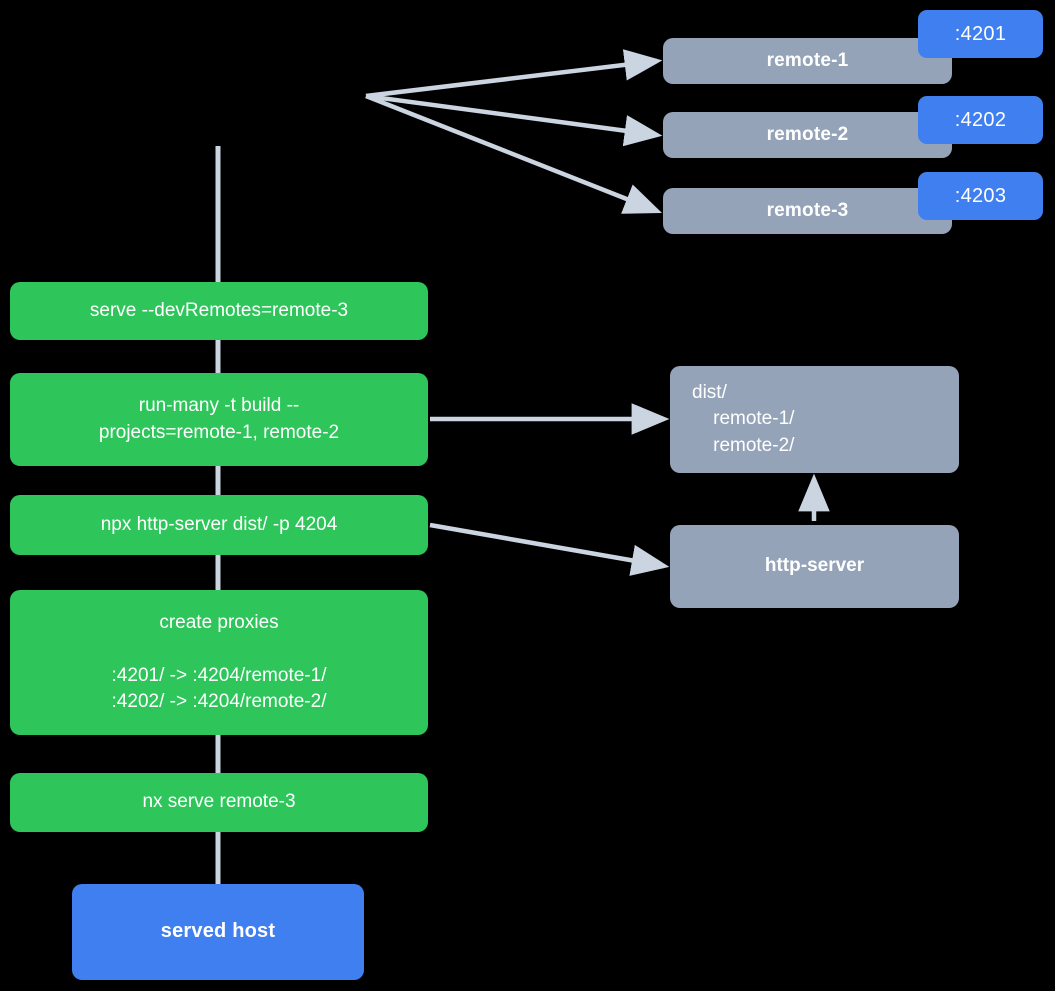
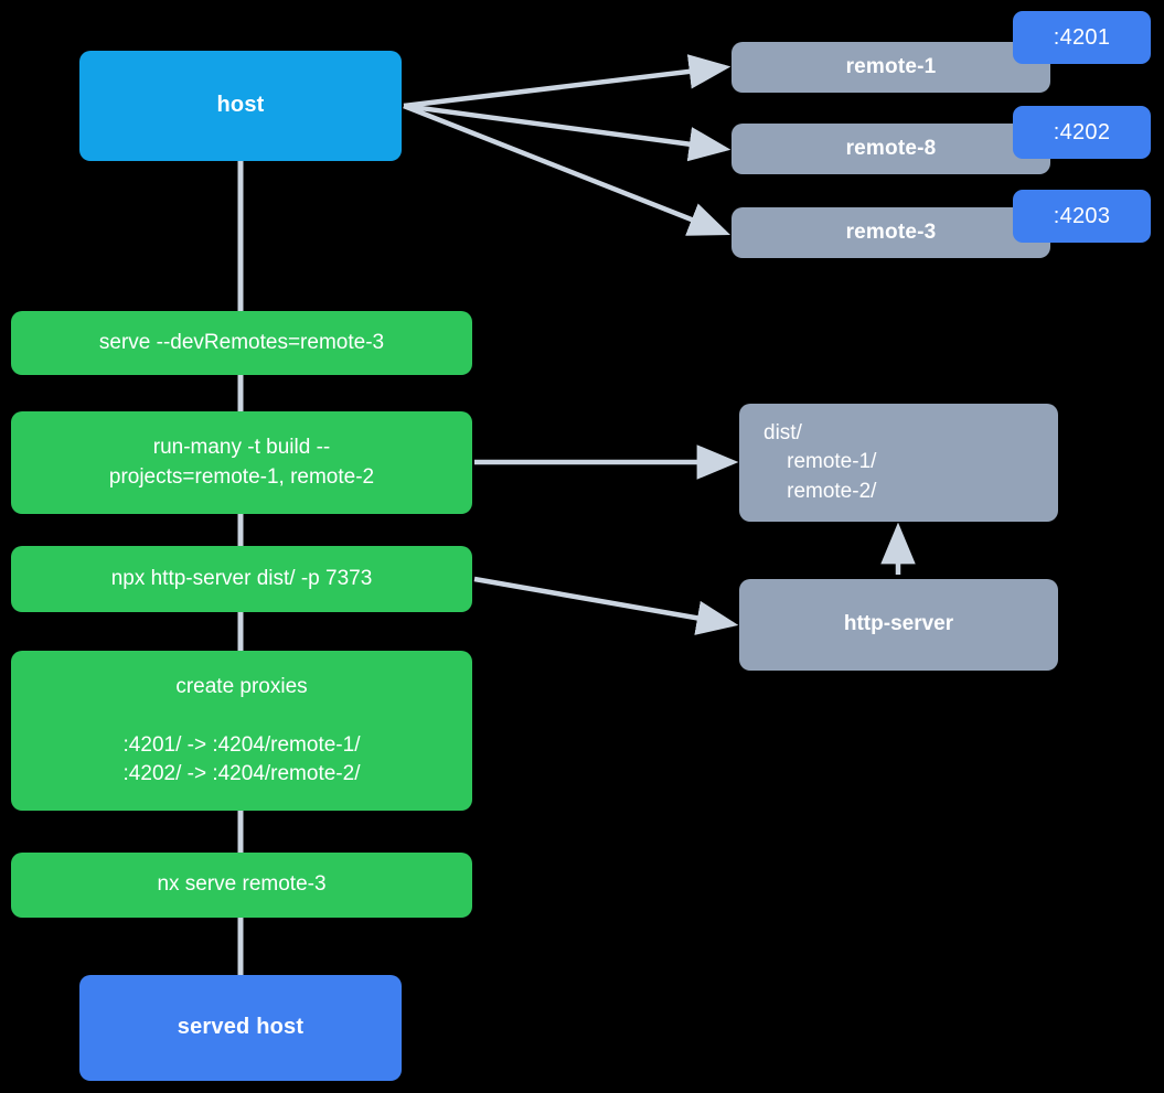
+ host
  remote-1
  :4201
- remote-2
+ remote-8
  :4202
  remote-3
  :4203
  serve --devRemotes=remote-3
  run-many -t build --
  projects=remote-1, remote-2
- npx http-server dist/ -p 4204
+ npx http-server dist/ -p 7373
  create proxies
  :4201/ -> :4204/remote-1/
  :4202/ -> :4204/remote-2/
  nx serve remote-3
  served host
  dist/
  remote-1/
  remote-2/
  http-server
